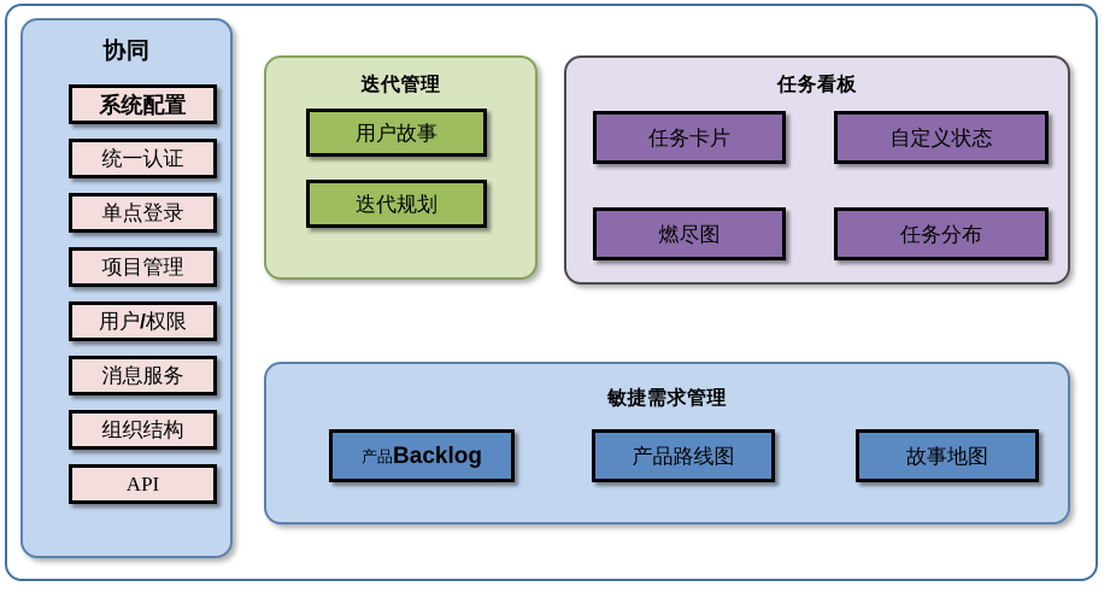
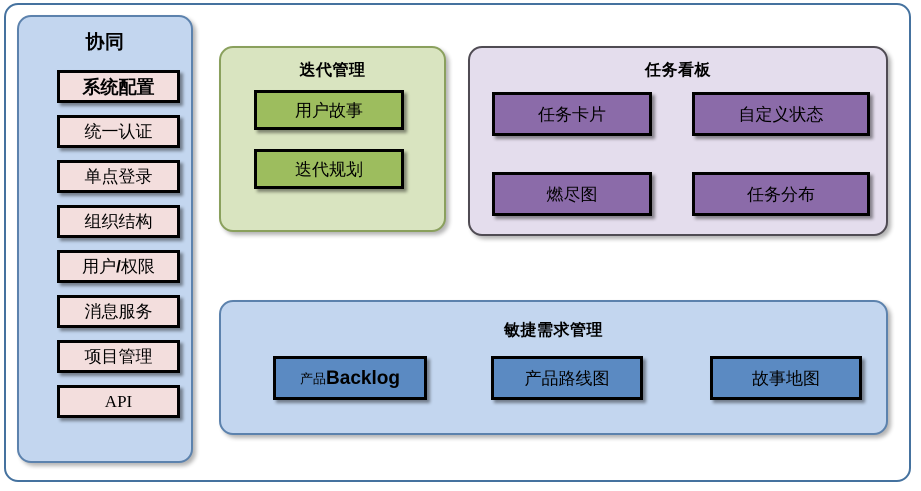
  协同
  系统配置
  统一认证
  单点登录
- 项目管理
+ 组织结构
  用户
  /
  权限
  消息服务
- 组织结构
+ 项目管理
  API
  迭代管理
  用户故事
  迭代规划
  任务看板
  任务卡片
  自定义状态
  燃尽图
  任务分布
  敏捷需求管理
  产品
  Backlog
  产品路线图
  故事地图
